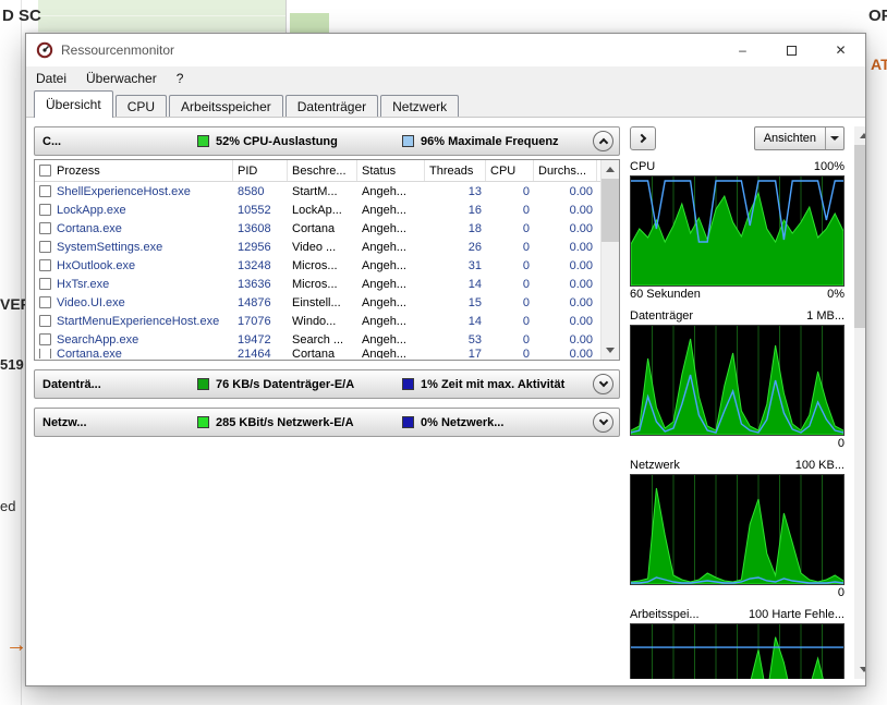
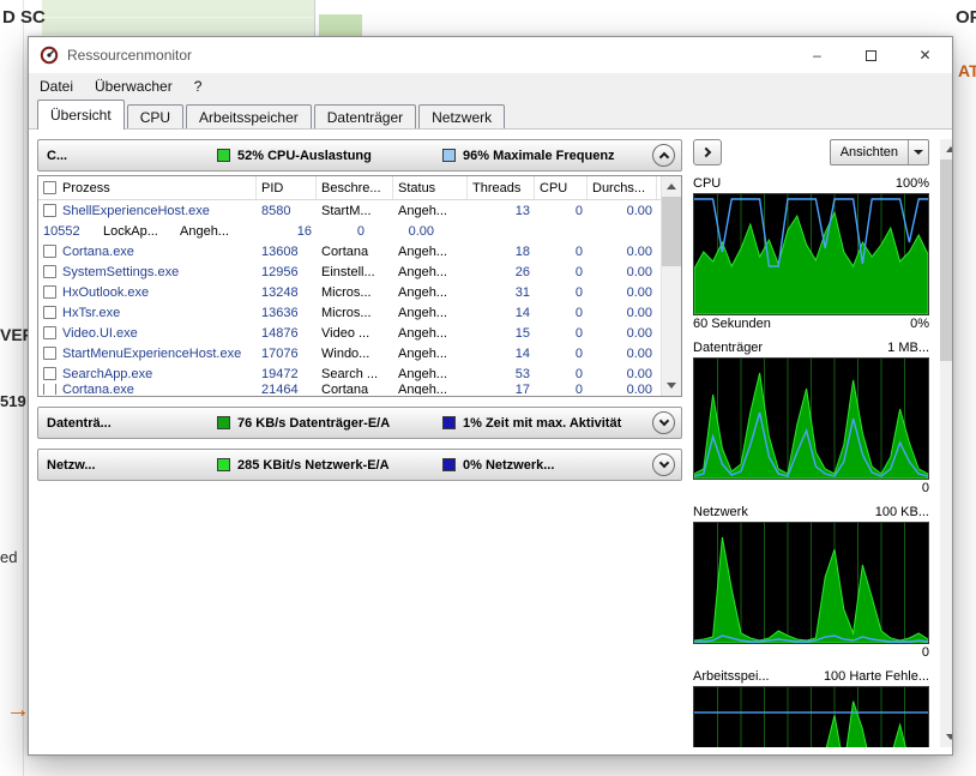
  D SC
  AT
  519
  ed
  →
  Ressourcenmonitor
  –
  ✕
  Datei
  Überwacher
  ?
  Übersicht
  CPU
  Arbeitsspeicher
  Datenträger
  Netzwerk
  C...
  52% CPU-Auslastung
  96% Maximale Frequenz
  Prozess
  PID
  Beschre...
  Status
  Threads
  CPU
  Durchs...
  ShellExperienceHost.exe
  8580
  StartM...
  Angeh...
  13
  0
  0.00
- LockApp.exe
  10552
  LockAp...
  Angeh...
  16
  0
  0.00
  Cortana.exe
  13608
  Cortana
  Angeh...
  18
  0
  0.00
  SystemSettings.exe
  12956
- Video ...
+ Einstell...
  Angeh...
  26
  0
  0.00
  HxOutlook.exe
  13248
  Micros...
  Angeh...
  31
  0
  0.00
  HxTsr.exe
  13636
  Micros...
  Angeh...
  14
  0
  0.00
  Video.UI.exe
  14876
- Einstell...
+ Video ...
  Angeh...
  15
  0
  0.00
  StartMenuExperienceHost.exe
  17076
  Windo...
  Angeh...
  14
  0
  0.00
  SearchApp.exe
  19472
  Search ...
  Angeh...
  53
  0
  0.00
  Cortana.exe
  21464
  Cortana
  Angeh...
  17
  0
  0.00
  Datenträ...
  76 KB/s Datenträger-E/A
  1% Zeit mit max. Aktivität
  Netzw...
  285 KBit/s Netzwerk-E/A
  0% Netzwerk...
  Ansichten
  CPU
  100%
  60 Sekunden
  0%
  Datenträger
  1 MB...
  0
  Netzwerk
  100 KB...
  0
  Arbeitsspei...
  100 Harte Fehle...
